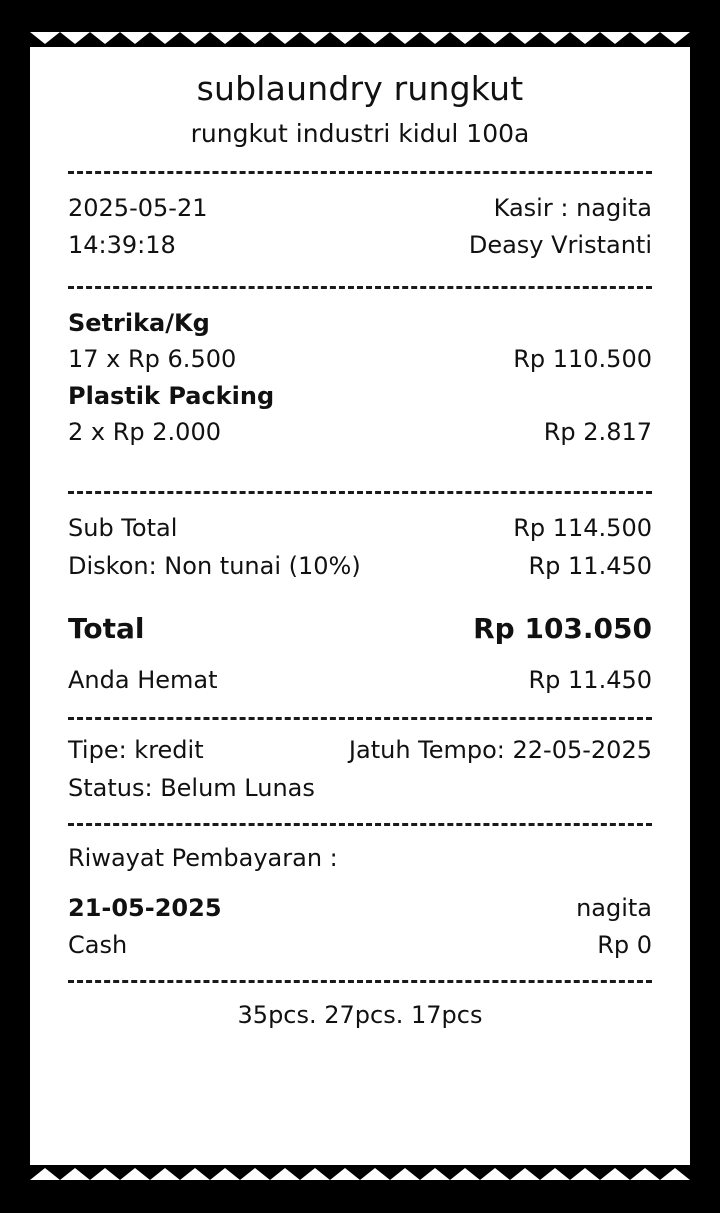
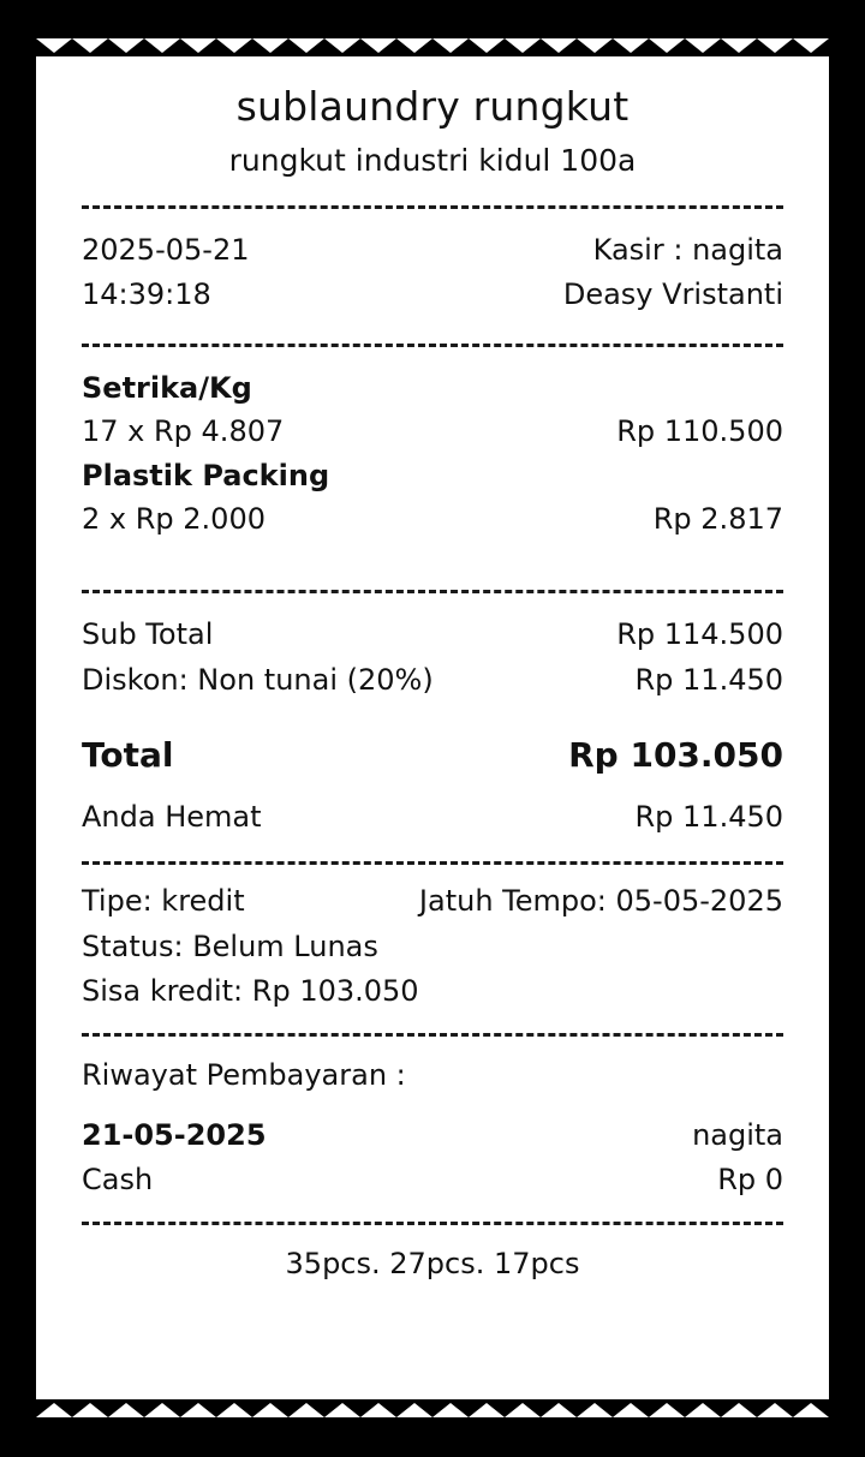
  sublaundry rungkut
  rungkut industri kidul 100a
  2025-05-21
  Kasir : nagita
  14:39:18
  Deasy Vristanti
  Setrika/Kg
- 17 x Rp 6.500
+ 17 x Rp 4.807
  Rp 110.500
  Plastik Packing
  2 x Rp 2.000
  Rp 2.817
  Sub Total
  Rp 114.500
- Diskon: Non tunai (10%)
+ Diskon: Non tunai (20%)
  Rp 11.450
  Total
  Rp 103.050
  Anda Hemat
  Rp 11.450
  Tipe: kredit
- Jatuh Tempo: 22-05-2025
+ Jatuh Tempo: 05-05-2025
  Status: Belum Lunas
+ Sisa kredit: Rp 103.050
  Riwayat Pembayaran :
  21-05-2025
  nagita
  Cash
  Rp 0
  35pcs. 27pcs. 17pcs
